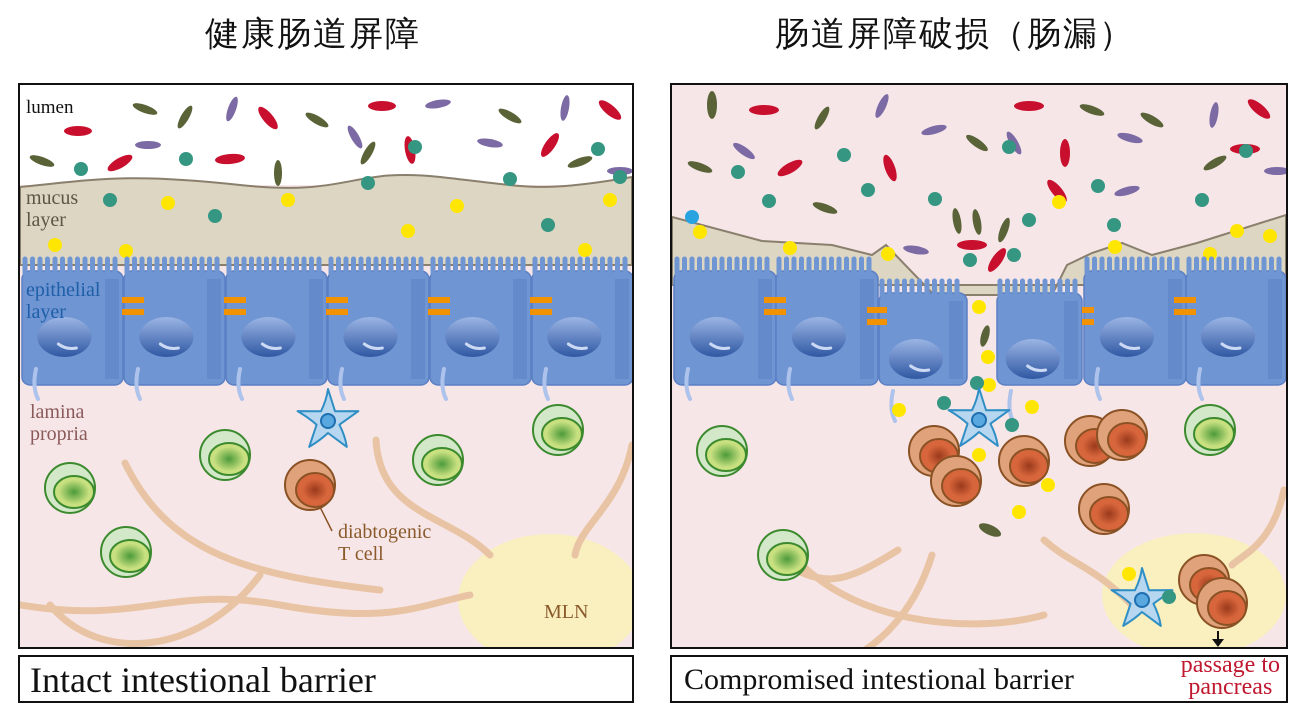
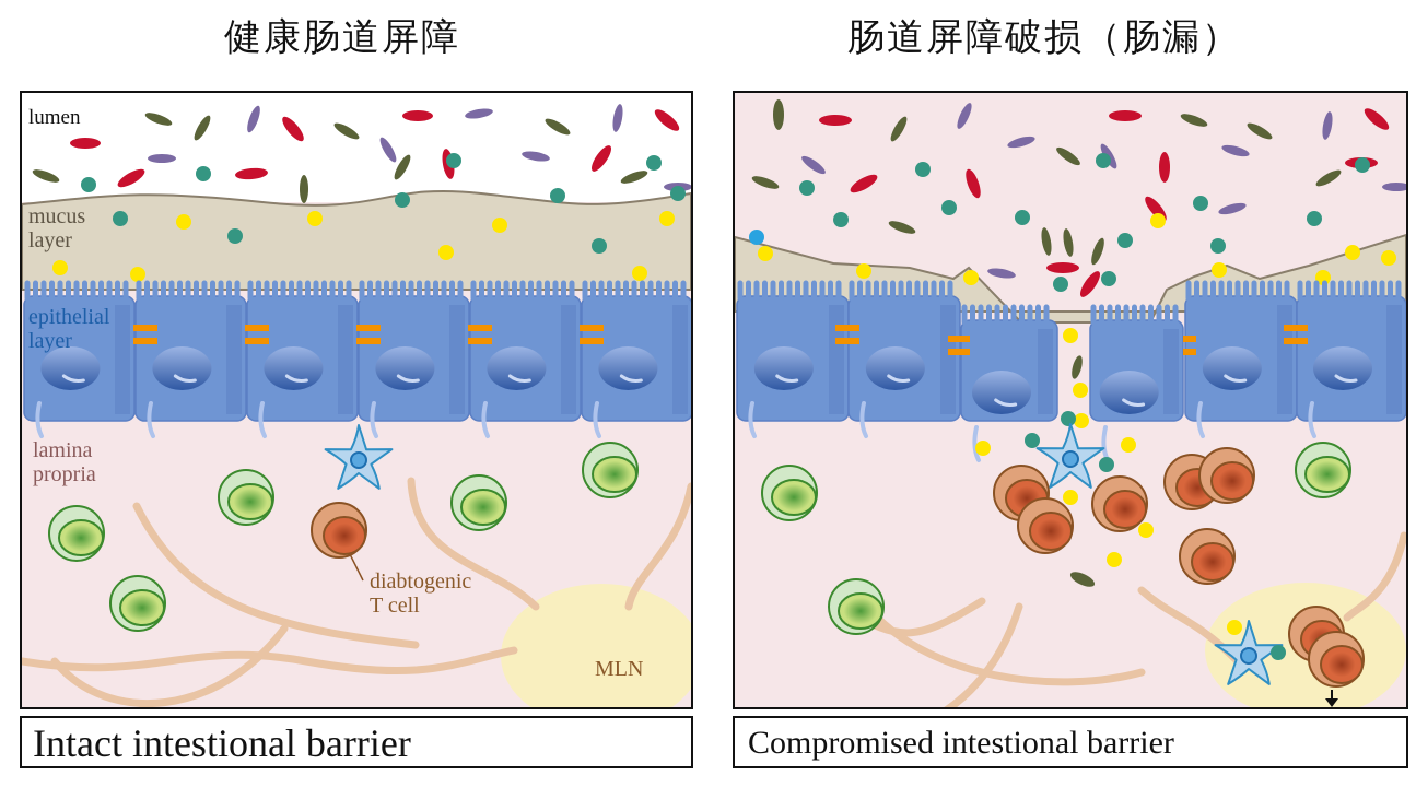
  健康肠道屏障
  肠道屏障破损（肠漏）
  lumen
  mucus
  layer
  epithelial
  layer
  lamina
  propria
  diabtogenic
  T cell
  MLN
  Intact intestional barrier
  Compromised intestional barrier
- passage to
- pancreas
